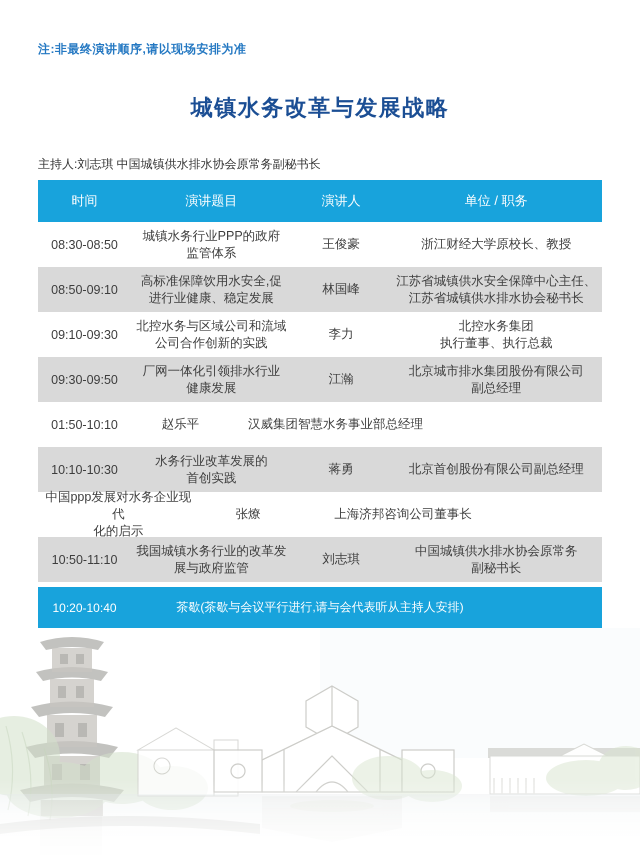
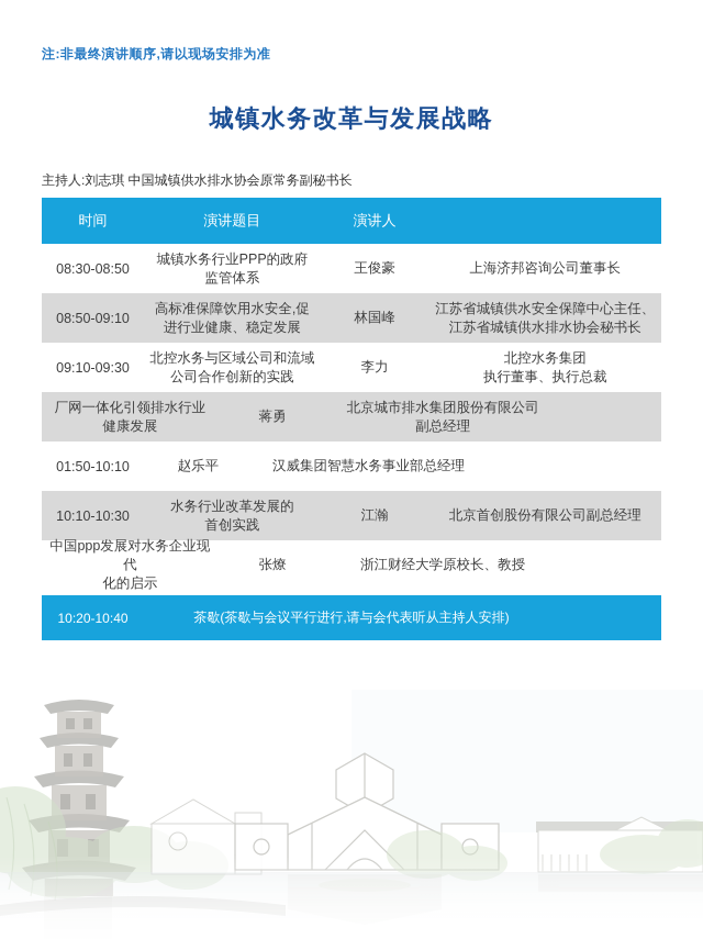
  注:非最终演讲顺序,请以现场安排为准
  城镇水务改革与发展战略
  主持人:刘志琪 中国城镇供水排水协会原常务副秘书长
  时间
  演讲题目
  演讲人
- 单位 / 职务
  08:30-08:50
  城镇水务行业PPP的政府
  监管体系
  王俊豪
- 浙江财经大学原校长、教授
+ 上海济邦咨询公司董事长
  08:50-09:10
  高标准保障饮用水安全,促
  进行业健康、稳定发展
  林国峰
  江苏省城镇供水安全保障中心主任、
  江苏省城镇供水排水协会秘书长
  09:10-09:30
  北控水务与区域公司和流域
  公司合作创新的实践
  李力
  北控水务集团
  执行董事、执行总裁
- 09:30-09:50
  厂网一体化引领排水行业
  健康发展
- 江瀚
+ 蒋勇
  北京城市排水集团股份有限公司
  副总经理
  01:50-10:10
  赵乐平
  汉威集团智慧水务事业部总经理
  10:10-10:30
  水务行业改革发展的
  首创实践
- 蒋勇
+ 江瀚
  北京首创股份有限公司副总经理
  中国ppp发展对水务企业现代
  化的启示
  张燎
- 上海济邦咨询公司董事长
+ 浙江财经大学原校长、教授
- 10:50-11:10
- 我国城镇水务行业的改革发
- 展与政府监管
- 刘志琪
- 中国城镇供水排水协会原常务
- 副秘书长
  10:20-10:40
  茶歇(茶歇与会议平行进行,请与会代表听从主持人安排)
